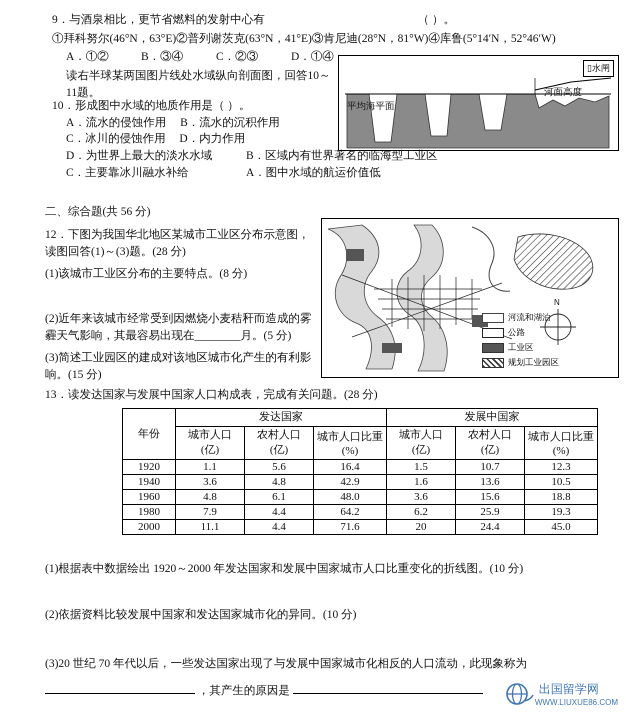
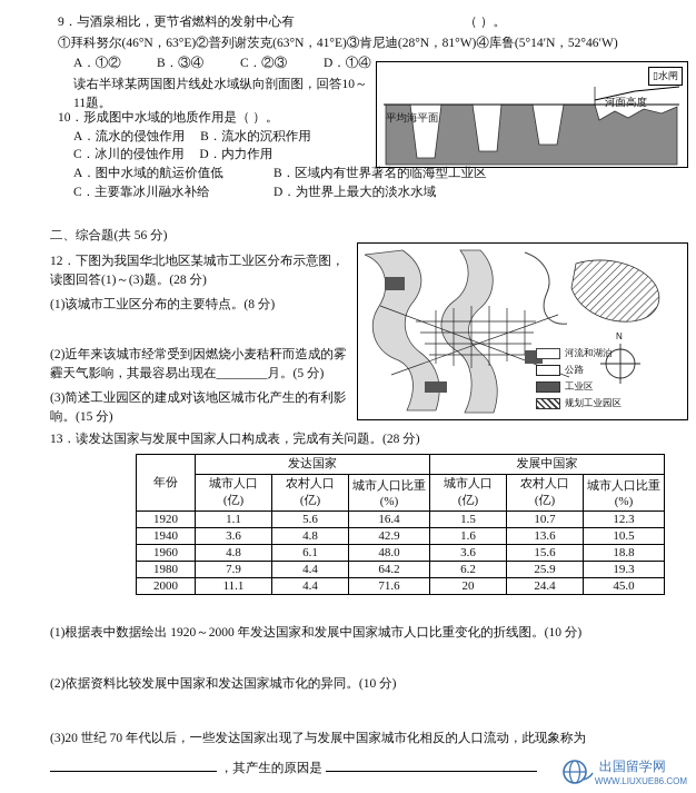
  9．与酒泉相比，更节省燃料的发射中心有 （ ）。
  ①拜科努尔(46°N，63°E)②普列谢茨克(63°N，41°E)③肯尼迪(28°N，81°W)④库鲁(5°14′N，52°46′W)
  A．①②
  B．③④
  C．②③
  D．①④
  读右半球某两国图片线处水域纵向剖面图，回答10～11题。
  平均海平面
  河面高度
  ▯水闸
  10．形成图中水域的地质作用是（ ）。
  A．流水的侵蚀作用 B．流水的沉积作用
  C．冰川的侵蚀作用 D．内力作用
- D．为世界上最大的淡水水域
+ A．图中水域的航运价值低
  B．区域内有世界著名的临海型工业区
  C．主要靠冰川融水补给
- A．图中水域的航运价值低
+ D．为世界上最大的淡水水域
  二、综合题(共 56 分)
  12．下图为我国华北地区某城市工业区分布示意图，读图回答(1)～(3)题。(28 分)
  (1)该城市工业区分布的主要特点。(8 分)
  (2)近年来该城市经常受到因燃烧小麦秸秆而造成的雾霾天气影响，其最容易出现在________月。(5 分)
  (3)简述工业园区的建成对该地区城市化产生的有利影响。(15 分)
  N
  河流和湖泊
  公路
  工业区
  规划工业园区
  13．读发达国家与发展中国家人口构成表，完成有关问题。(28 分)
  年份	发达国家	发展中国家
  城市人口(亿)	农村人口(亿)	城市人口比重(%)	城市人口(亿)	农村人口(亿)	城市人口比重(%)
  1920	1.1	5.6	16.4	1.5	10.7	12.3
  1940	3.6	4.8	42.9	1.6	13.6	10.5
  1960	4.8	6.1	48.0	3.6	15.6	18.8
  1980	7.9	4.4	64.2	6.2	25.9	19.3
  2000	11.1	4.4	71.6	20	24.4	45.0
  (1)根据表中数据绘出 1920～2000 年发达国家和发展中国家城市人口比重变化的折线图。(10 分)
  (2)依据资料比较发展中国家和发达国家城市化的异同。(10 分)
  (3)20 世纪 70 年代以后，一些发达国家出现了与发展中国家城市化相反的人口流动，此现象称为
  ，其产生的原因是
  出国留学网
  WWW.LIUXUE86.COM
